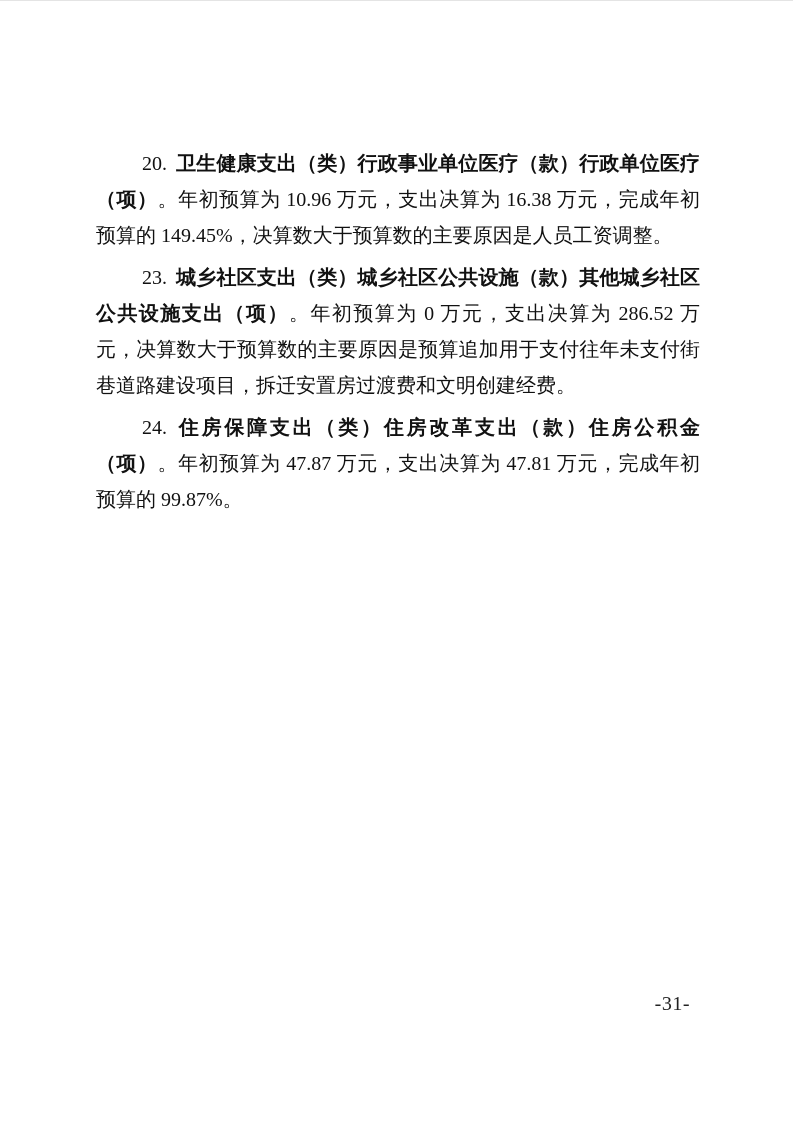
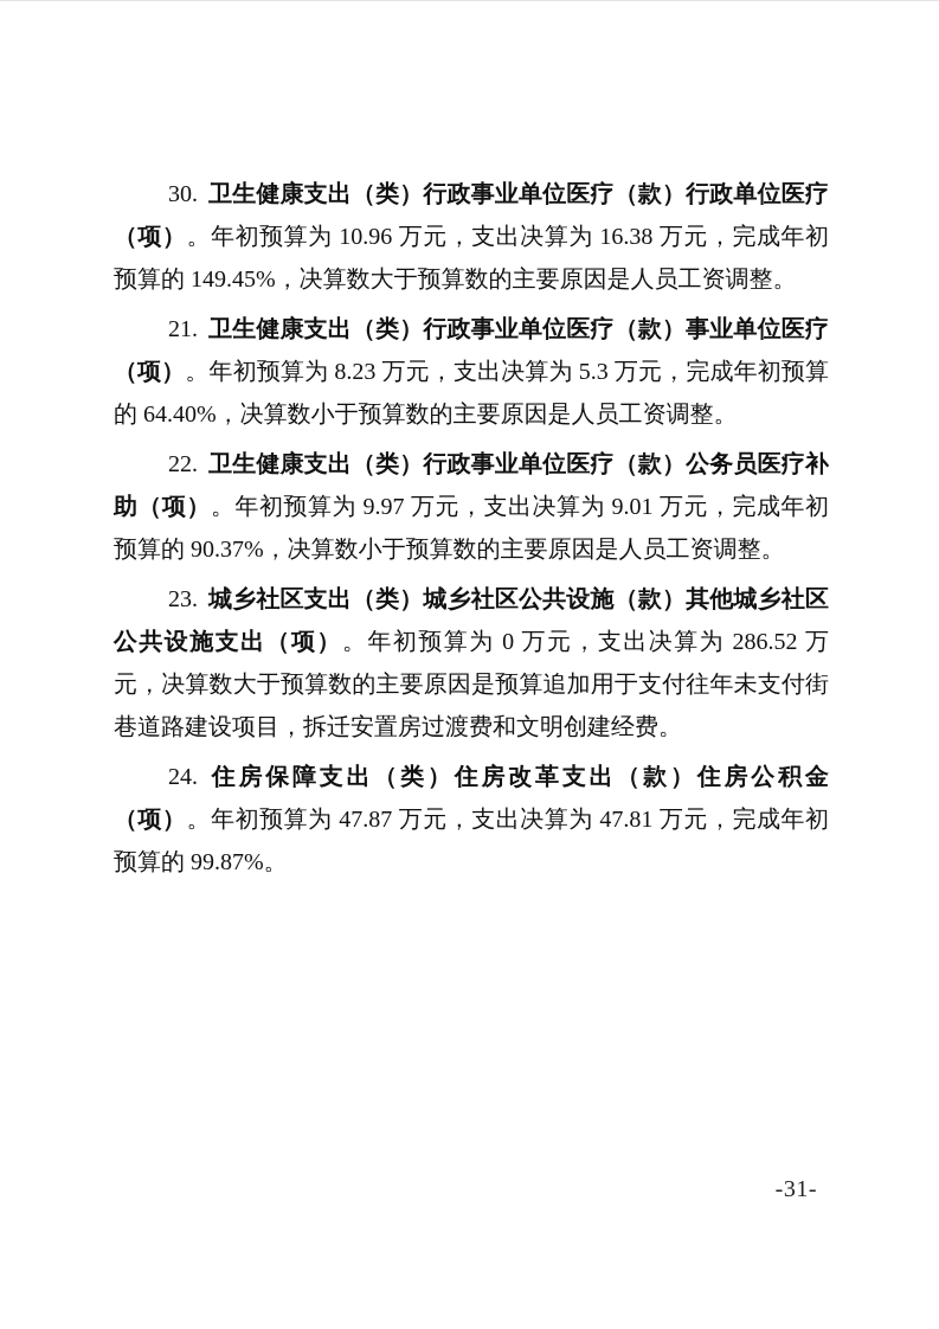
- 20. 卫生健康支出（类）行政事业单位医疗（款）行政单位医疗（项）。年初预算为 10.96 万元，支出决算为 16.38 万元，完成年初预算的 149.45%，决算数大于预算数的主要原因是人员工资调整。
+ 30. 卫生健康支出（类）行政事业单位医疗（款）行政单位医疗（项）。年初预算为 10.96 万元，支出决算为 16.38 万元，完成年初预算的 149.45%，决算数大于预算数的主要原因是人员工资调整。
+ 21. 卫生健康支出（类）行政事业单位医疗（款）事业单位医疗（项）。年初预算为 8.23 万元，支出决算为 5.3 万元，完成年初预算的 64.40%，决算数小于预算数的主要原因是人员工资调整。
+ 22. 卫生健康支出（类）行政事业单位医疗（款）公务员医疗补助（项）。年初预算为 9.97 万元，支出决算为 9.01 万元，完成年初预算的 90.37%，决算数小于预算数的主要原因是人员工资调整。
  23. 城乡社区支出（类）城乡社区公共设施（款）其他城乡社区公共设施支出（项）。年初预算为 0 万元，支出决算为 286.52 万元，决算数大于预算数的主要原因是预算追加用于支付往年未支付街巷道路建设项目，拆迁安置房过渡费和文明创建经费。
  24. 住房保障支出（类）住房改革支出（款）住房公积金（项）。年初预算为 47.87 万元，支出决算为 47.81 万元，完成年初预算的 99.87%。
  -31-
